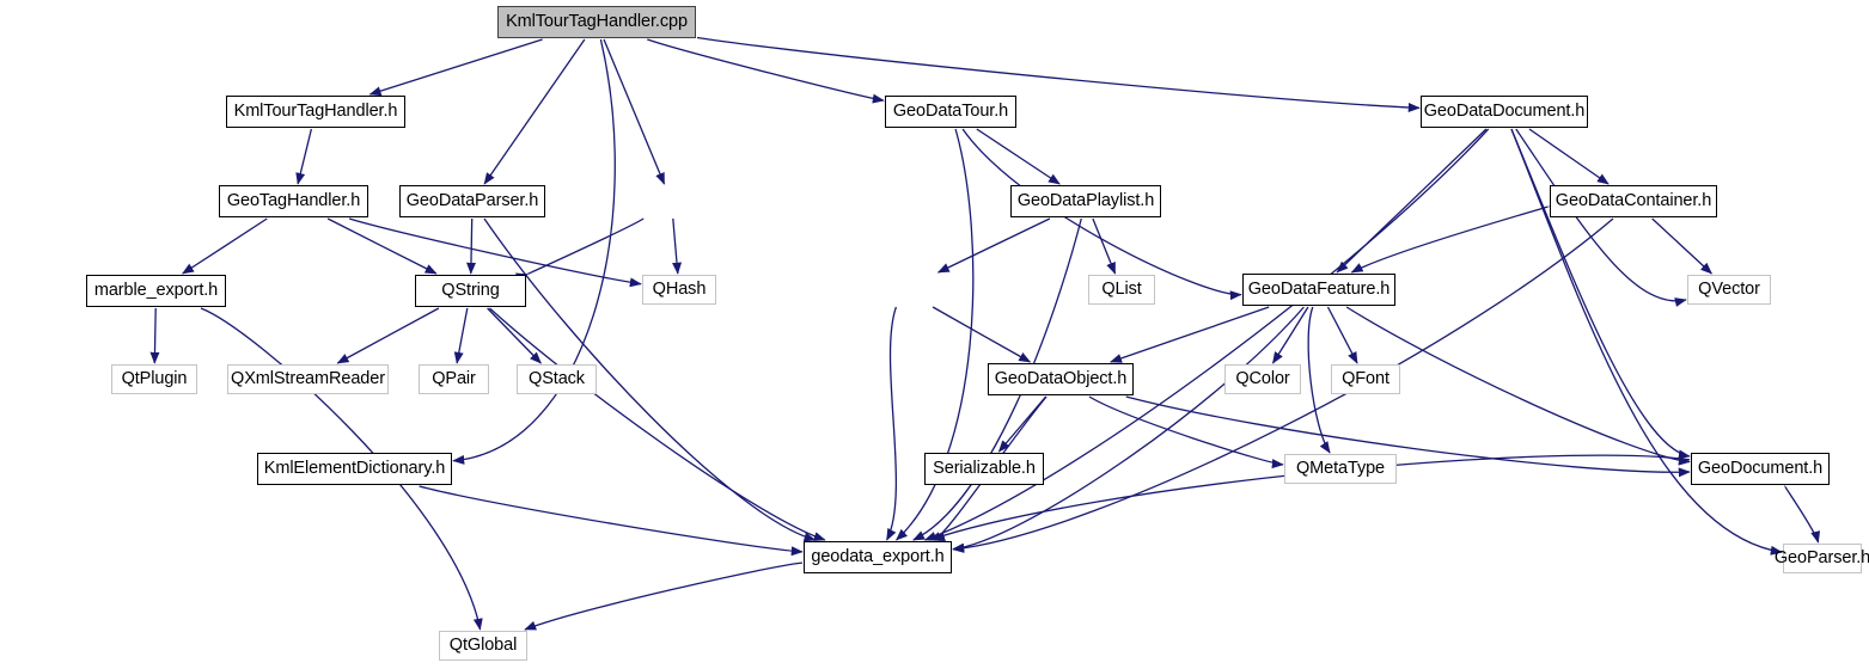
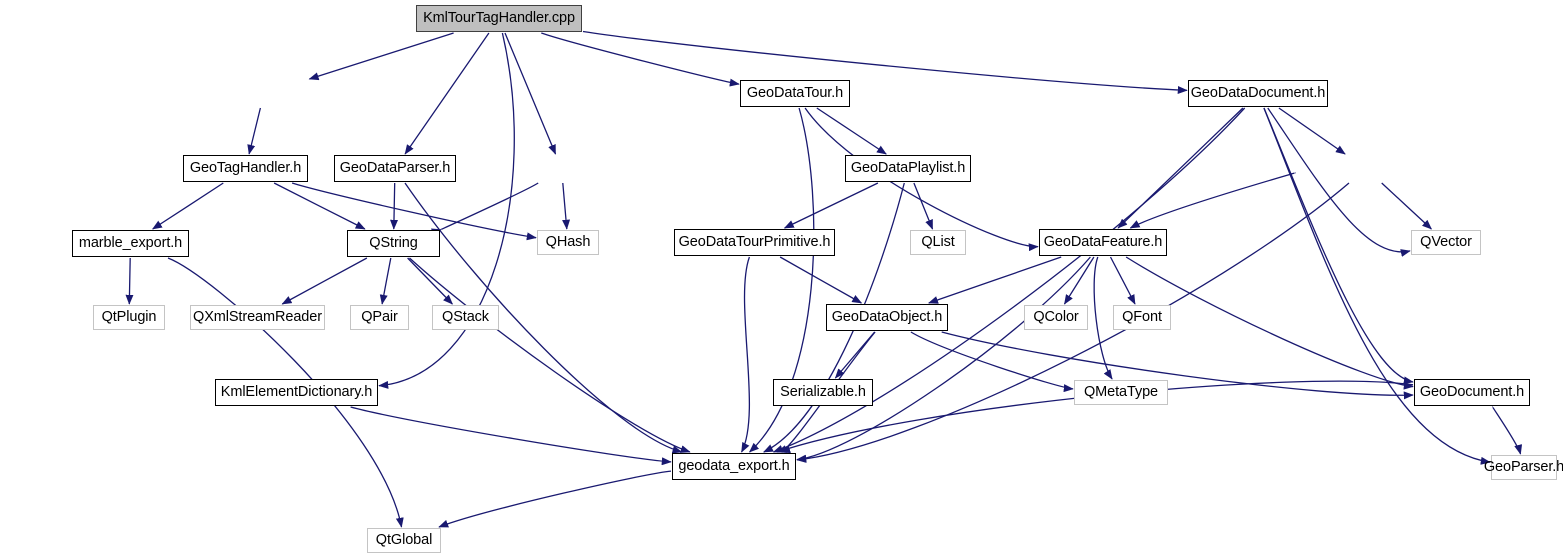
  KmlTourTagHandler.cpp
- KmlTourTagHandler.h
  GeoDataTour.h
  GeoDataDocument.h
  GeoTagHandler.h
  GeoDataParser.h
  GeoDataPlaylist.h
- GeoDataContainer.h
  marble_export.h
  QString
  QHash
+ GeoDataTourPrimitive.h
  QList
  GeoDataFeature.h
  QVector
  QtPlugin
  QXmlStreamReader
  QPair
  QStack
  GeoDataObject.h
  QColor
  QFont
  KmlElementDictionary.h
  Serializable.h
  QMetaType
  GeoDocument.h
  geodata_export.h
  GeoParser.h
  QtGlobal
